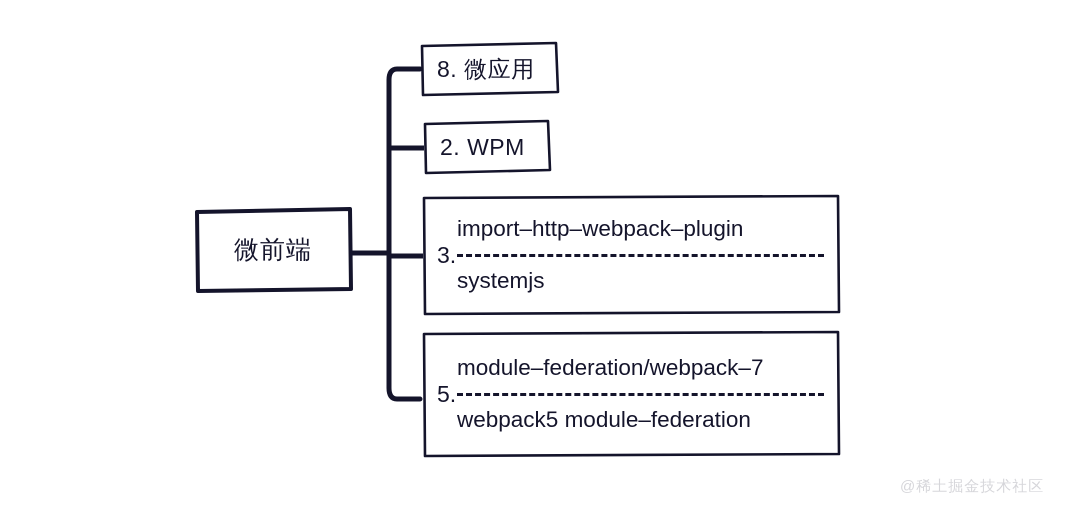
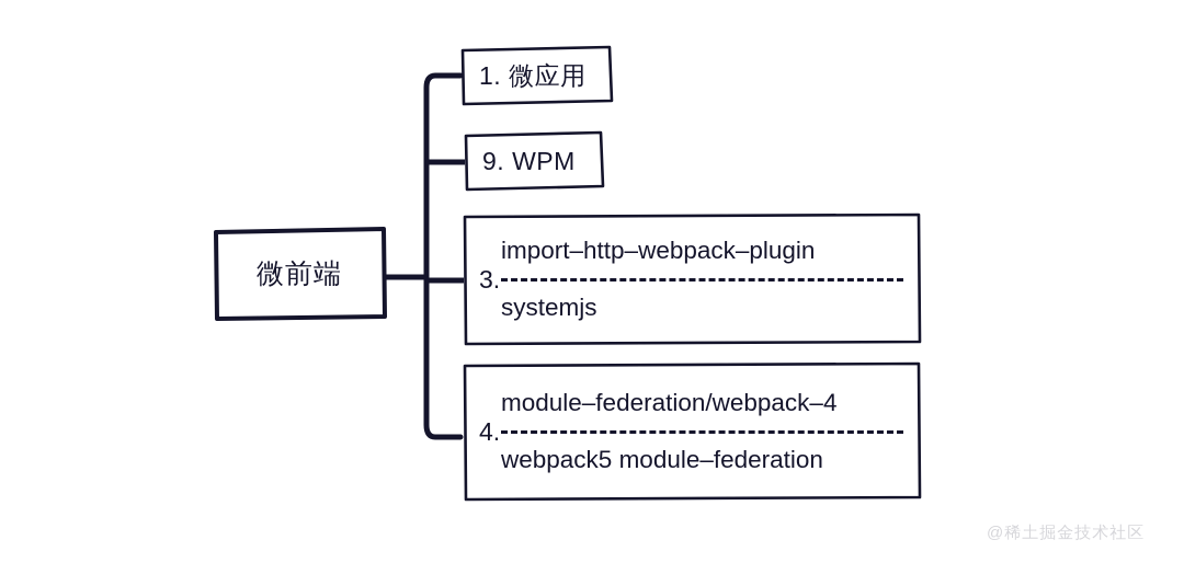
  微前端
- 8. 微应用
+ 1. 微应用
- 2. WPM
+ 9. WPM
  3.
  import–http–webpack–plugin
  systemjs
- 5.
+ 4.
- module–federation/webpack–7
+ module–federation/webpack–4
  webpack5 module–federation
  @稀土掘金技术社区
